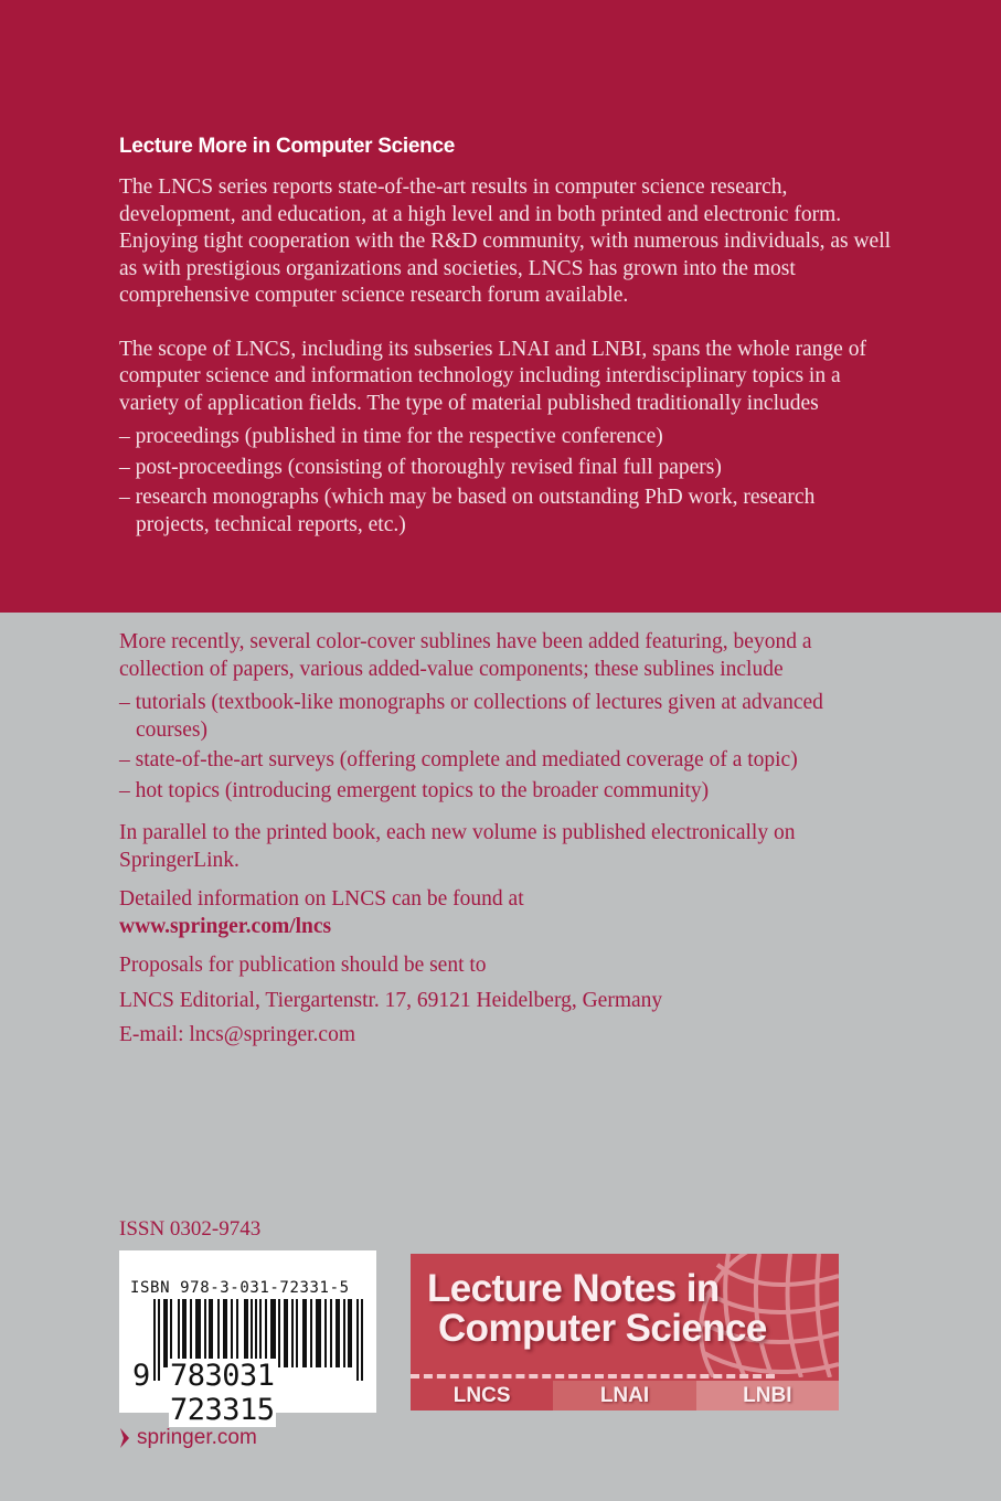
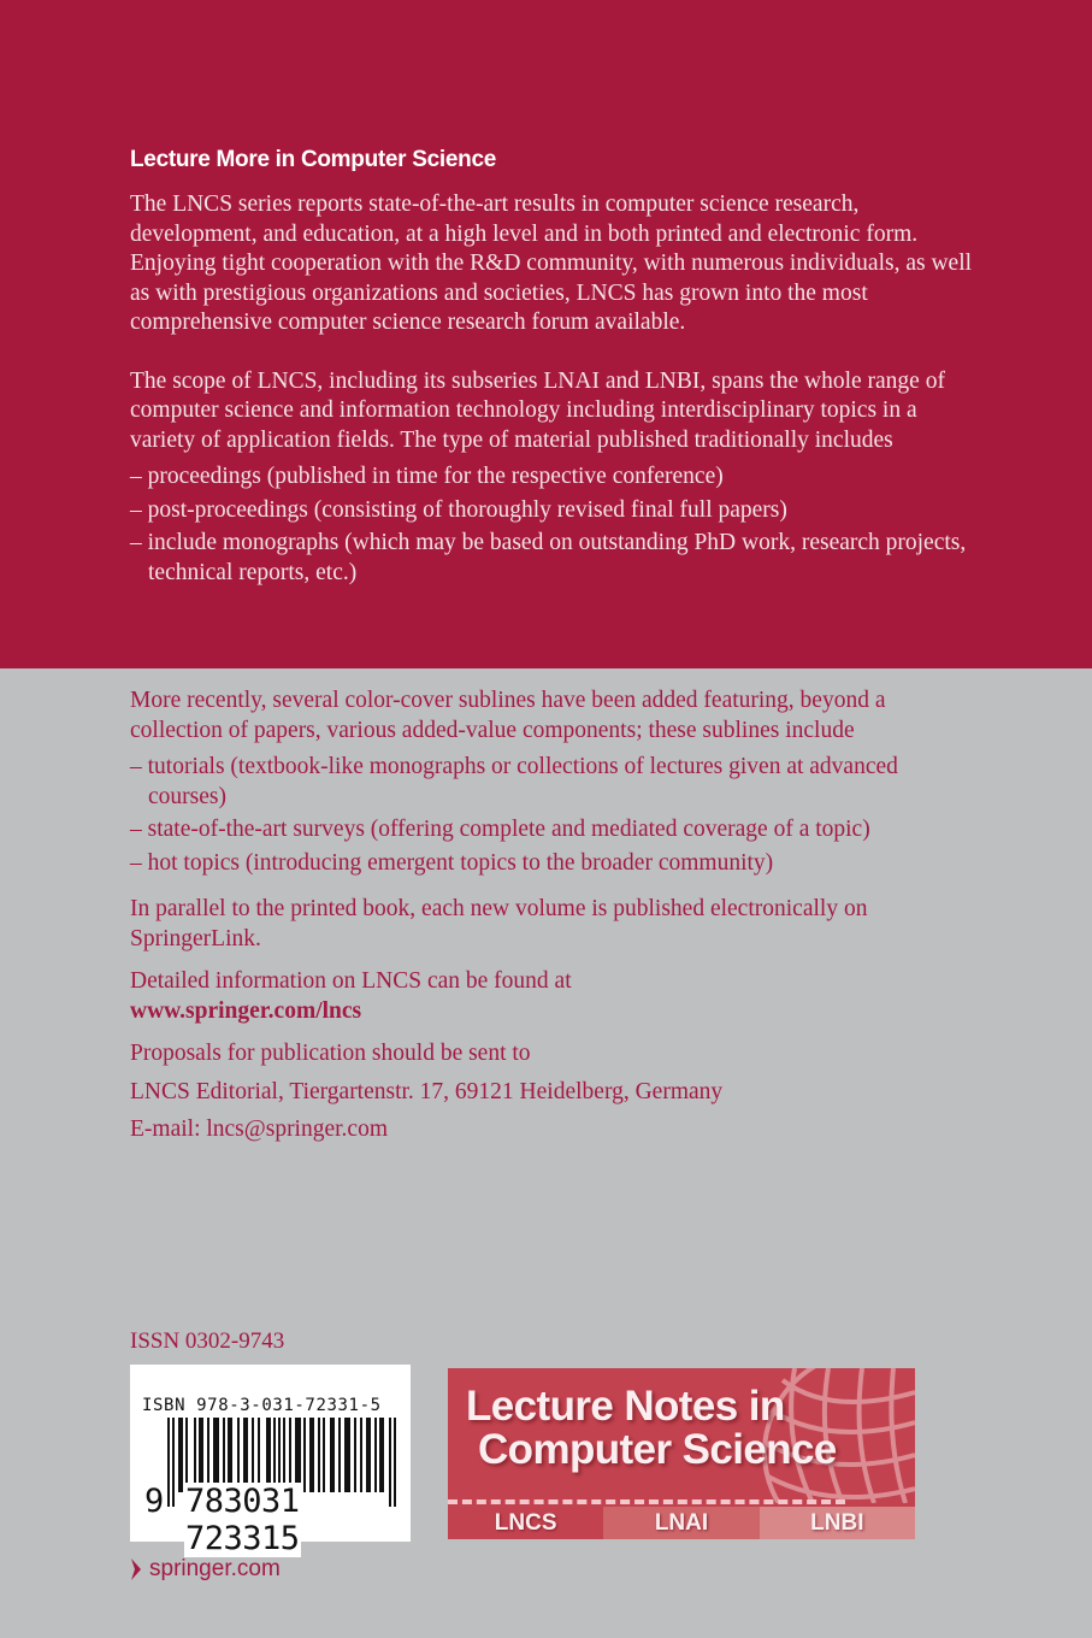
  Lecture More in Computer Science
  The LNCS series reports state-of-the-art results in computer science research, development, and education, at a high level and in both printed and electronic form. Enjoying tight cooperation with the R&D community, with numerous individuals, as well as with prestigious organizations and societies, LNCS has grown into the most comprehensive computer science research forum available.
  The scope of LNCS, including its subseries LNAI and LNBI, spans the whole range of computer science and information technology including interdisciplinary topics in a variety of application fields. The type of material published traditionally includes
  – proceedings (published in time for the respective conference)
  – post-proceedings (consisting of thoroughly revised final full papers)
- – research monographs (which may be based on outstanding PhD work, research projects, technical reports, etc.)
+ – include monographs (which may be based on outstanding PhD work, research projects, technical reports, etc.)
  More recently, several color-cover sublines have been added featuring, beyond a collection of papers, various added-value components; these sublines include
  – tutorials (textbook-like monographs or collections of lectures given at advanced courses)
  – state-of-the-art surveys (offering complete and mediated coverage of a topic)
  – hot topics (introducing emergent topics to the broader community)
  In parallel to the printed book, each new volume is published electronically on SpringerLink.
  Detailed information on LNCS can be found at
  www.springer.com/lncs
  Proposals for publication should be sent to
  LNCS Editorial, Tiergartenstr. 17, 69121 Heidelberg, Germany
  E-mail: lncs@springer.com
  ISSN 0302-9743
  ISBN 978-3-031-72331-5
  9
  783031 723315
  Lecture Notes in
  Computer Science
  LNCS
  LNAI
  LNBI
  springer.com
